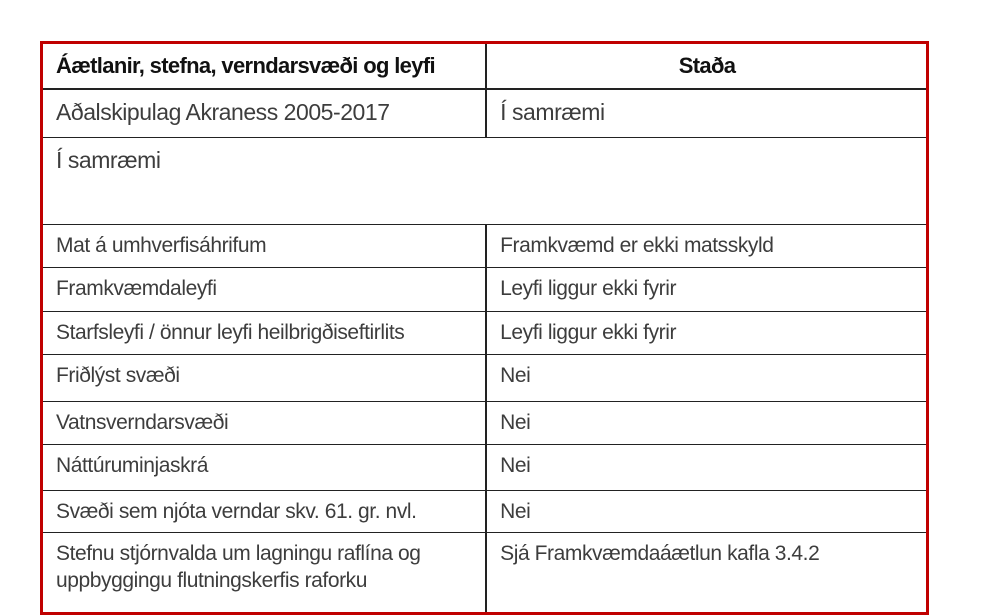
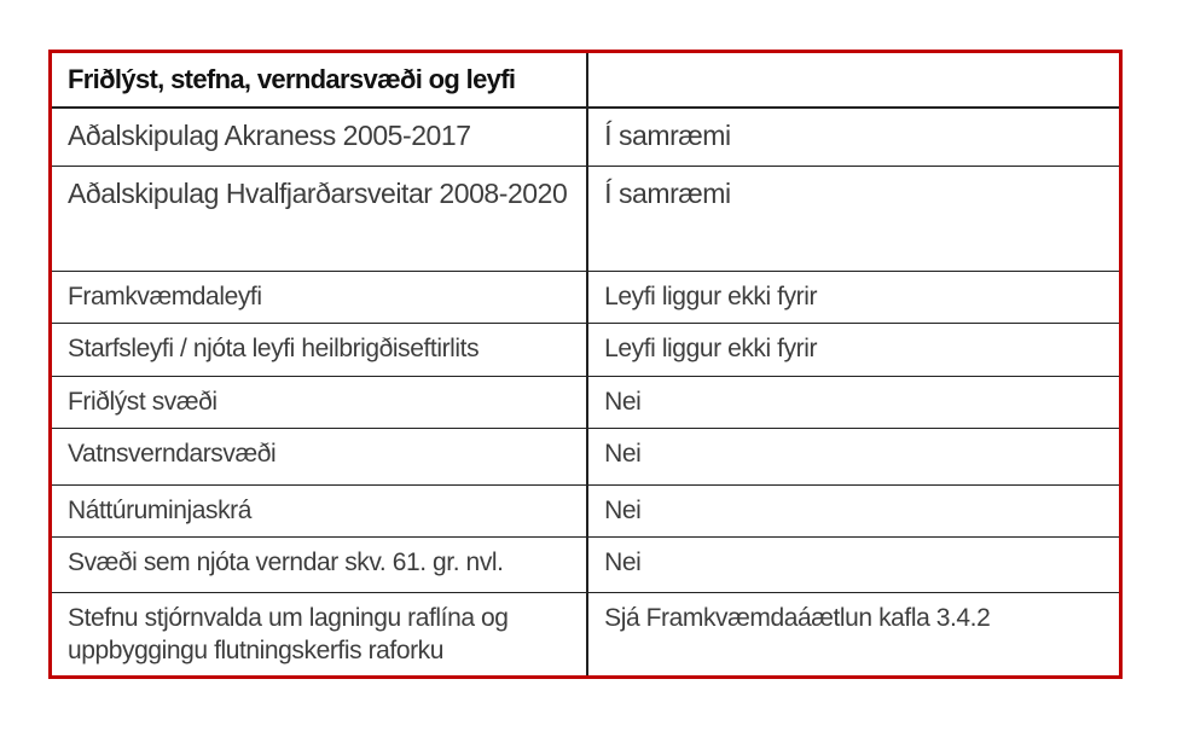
- Áætlanir, stefna, verndarsvæði og leyfi
+ Friðlýst, stefna, verndarsvæði og leyfi
- Staða
  Aðalskipulag Akraness 2005-2017
  Í samræmi
+ Aðalskipulag Hvalfjarðarsveitar 2008-2020
  Í samræmi
- Mat á umhverfisáhrifum
- Framkvæmd er ekki matsskyld
  Framkvæmdaleyfi
  Leyfi liggur ekki fyrir
- Starfsleyfi / önnur leyfi heilbrigðiseftirlits
+ Starfsleyfi / njóta leyfi heilbrigðiseftirlits
  Leyfi liggur ekki fyrir
  Friðlýst svæði
  Nei
  Vatnsverndarsvæði
  Nei
  Náttúruminjaskrá
  Nei
  Svæði sem njóta verndar skv. 61. gr. nvl.
  Nei
  Stefnu stjórnvalda um lagningu raflína og uppbyggingu flutningskerfis raforku
  Sjá Framkvæmdaáætlun kafla 3.4.2
